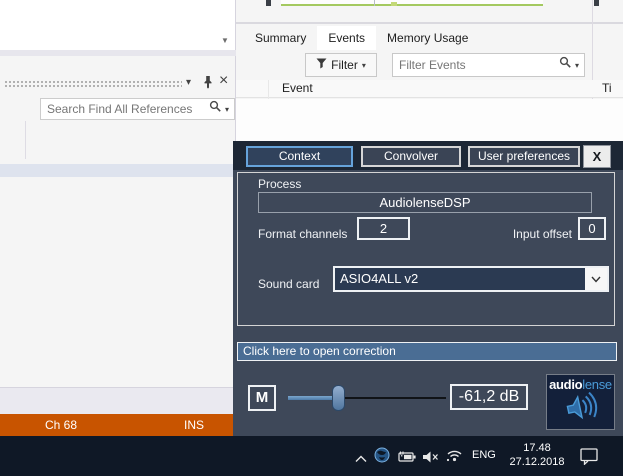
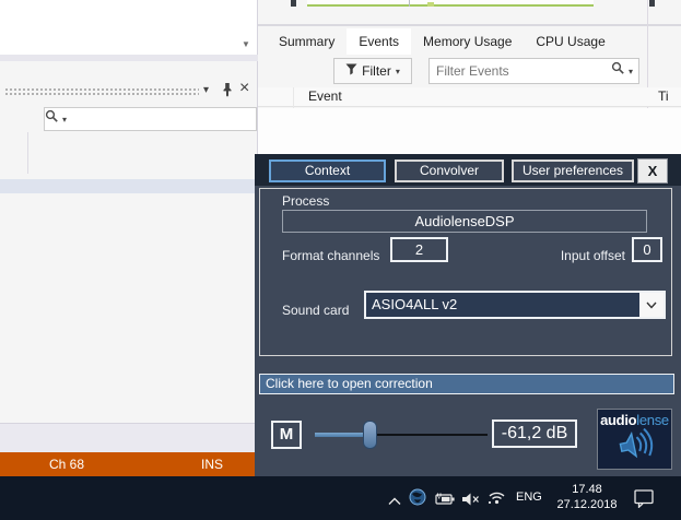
  ▼
  ▾
  ×
- Search Find All References
  ▾
  Ch 68
  INS
  Summary
  Events
  Memory Usage
+ CPU Usage
  Filter
  ▾
  Filter Events
  ▾
  Event
  Ti
  Context
  Convolver
  User preferences
  X
  Process
  AudiolenseDSP
  Format channels
  2
  Input offset
  0
  Sound card
  ASIO4ALL v2
  Click here to open correction
  M
  -61,2 dB
  audiolense
  ENG
  17.48
  27.12.2018
